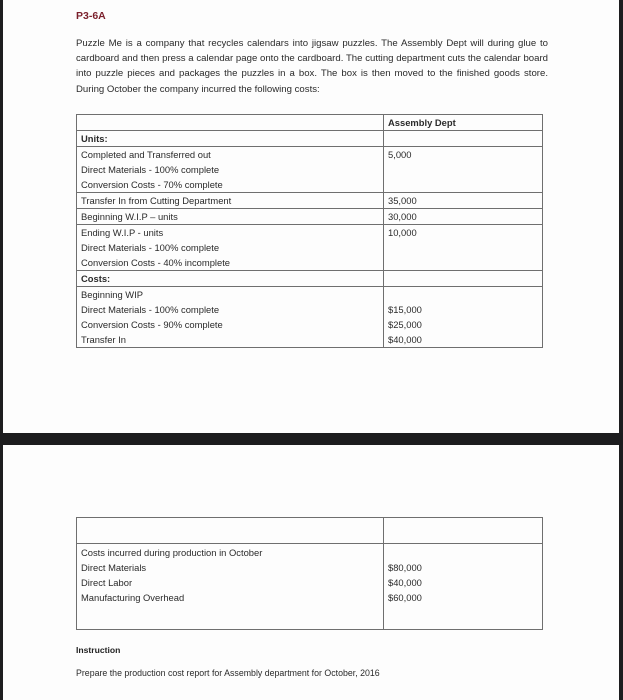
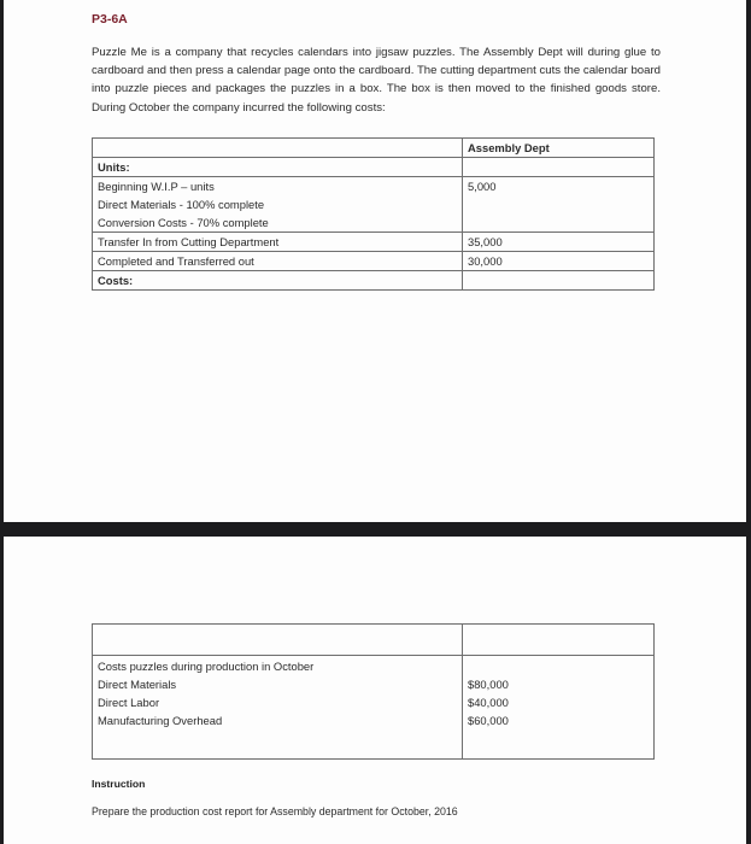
  P3-6A
  Puzzle Me is a company that recycles calendars into jigsaw puzzles. The Assembly Dept will during glue to cardboard and then press a calendar page onto the cardboard. The cutting department cuts the calendar board into puzzle pieces and packages the puzzles in a box. The box is then moved to the finished goods store. During October the company incurred the following costs:
  	Assembly Dept
  Units:
- Completed and Transferred outDirect Materials - 100% completeConversion Costs - 70% complete	5,000
+ Beginning W.I.P – unitsDirect Materials - 100% completeConversion Costs - 70% complete	5,000
  Transfer In from Cutting Department	35,000
- Beginning W.I.P – units	30,000
+ Completed and Transferred out	30,000
- Ending W.I.P - unitsDirect Materials - 100% completeConversion Costs - 40% incomplete	10,000
  Costs:
- Beginning WIPDirect Materials - 100% completeConversion Costs - 90% completeTransfer In	$15,000$25,000$40,000
- Costs incurred during production in OctoberDirect MaterialsDirect LaborManufacturing Overhead	$80,000$40,000$60,000
+ Costs puzzles during production in OctoberDirect MaterialsDirect LaborManufacturing Overhead	$80,000$40,000$60,000
  Instruction
  Prepare the production cost report for Assembly department for October, 2016
